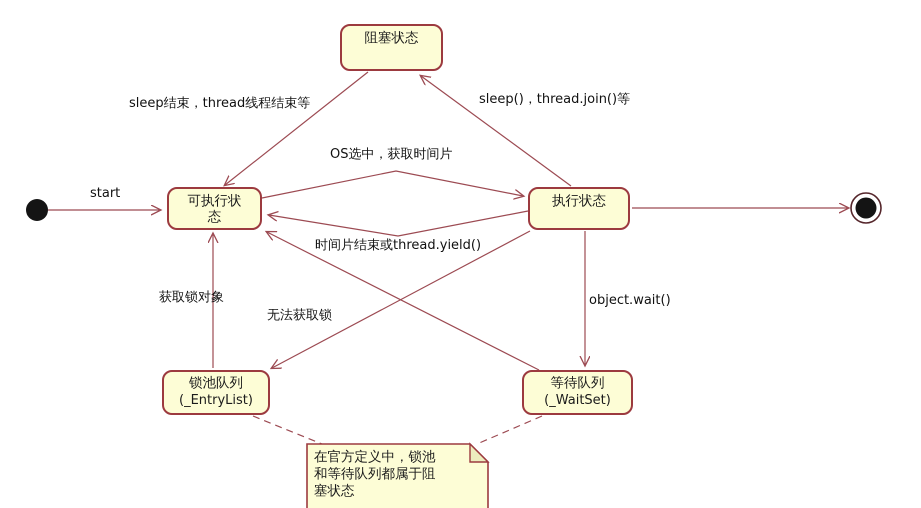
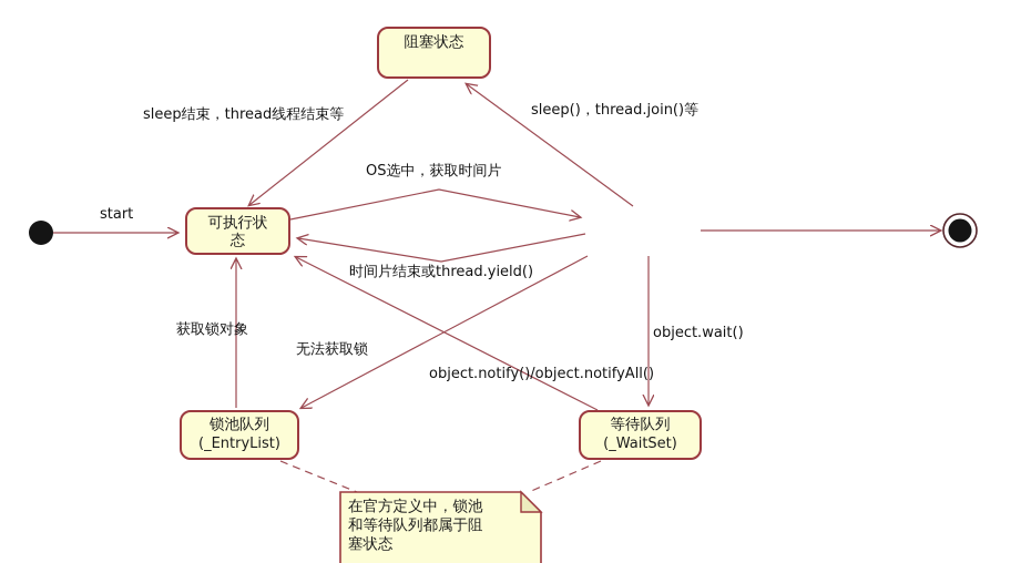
  阻塞状态
  可执行状态
- 执行状态
  锁池队列
  (_EntryList)
  等待队列
  (_WaitSet)
  start
  sleep结束，thread线程结束等
  sleep()，thread.join()等
  OS选中，获取时间片
  时间片结束或thread.yield()
  获取锁对象
  无法获取锁
  object.wait()
+ object.notify()/object.notifyAll()
  在官方定义中，锁池和等待队列都属于阻塞状态
